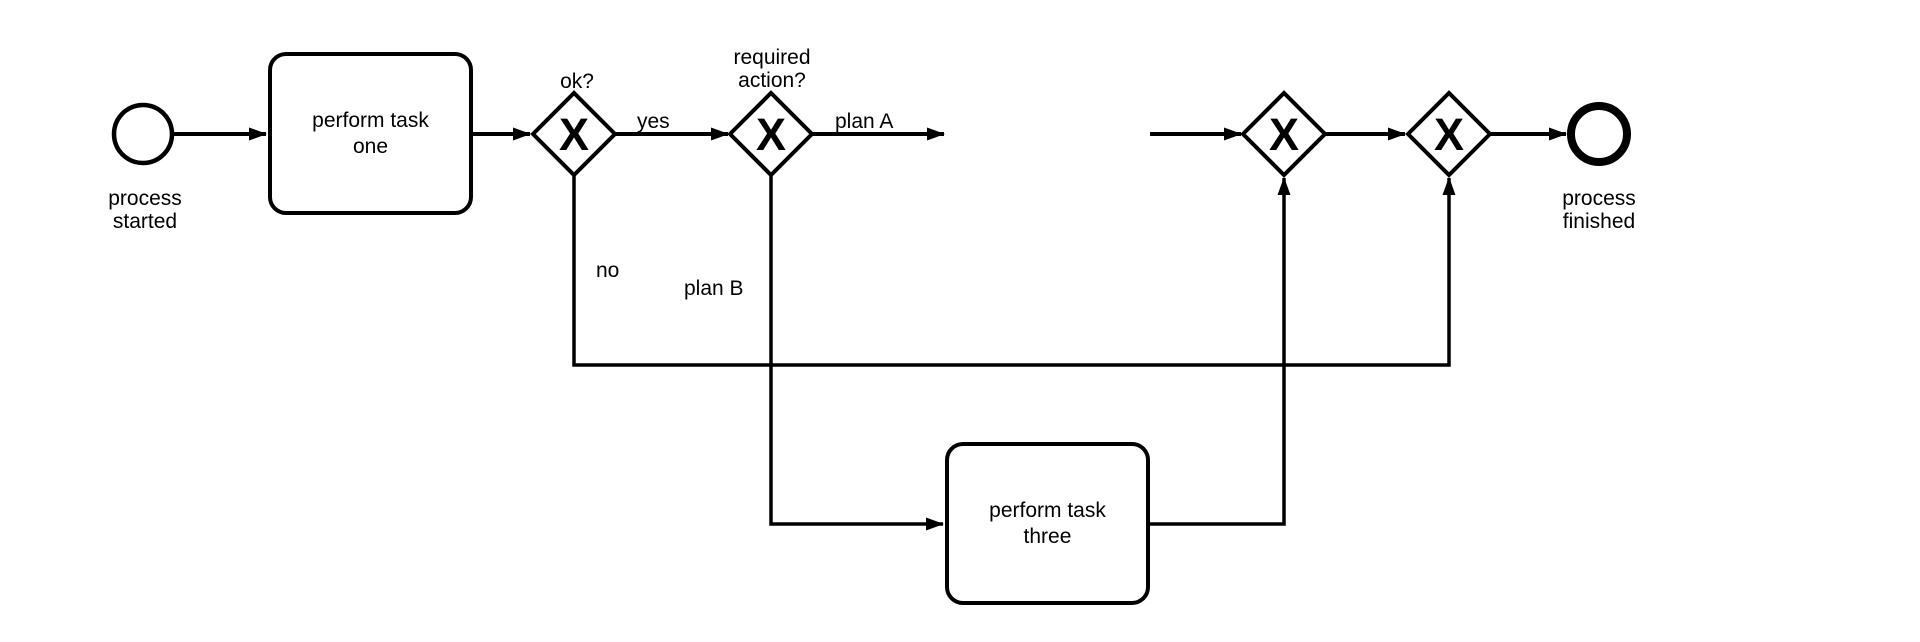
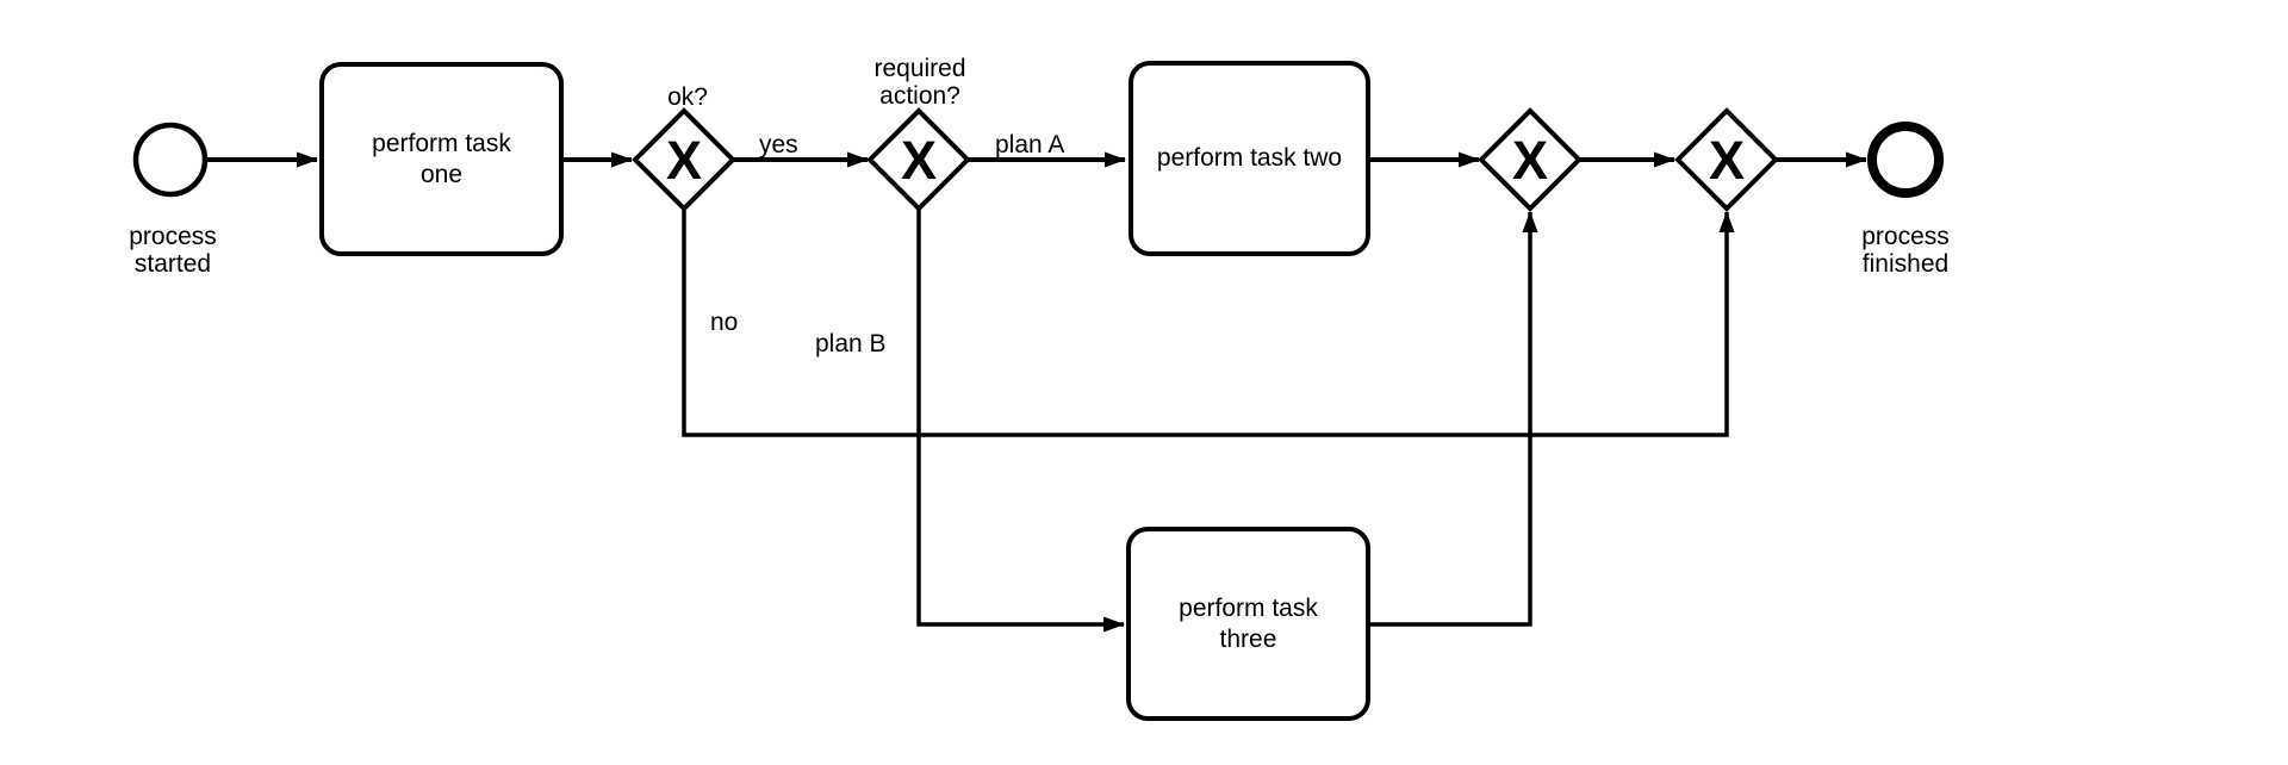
  X
  X
  X
  X
  perform task
  one
+ perform task two
  perform task
  three
  process
  started
  ok?
  yes
  no
  required
  action?
  plan A
  plan B
  process
  finished
